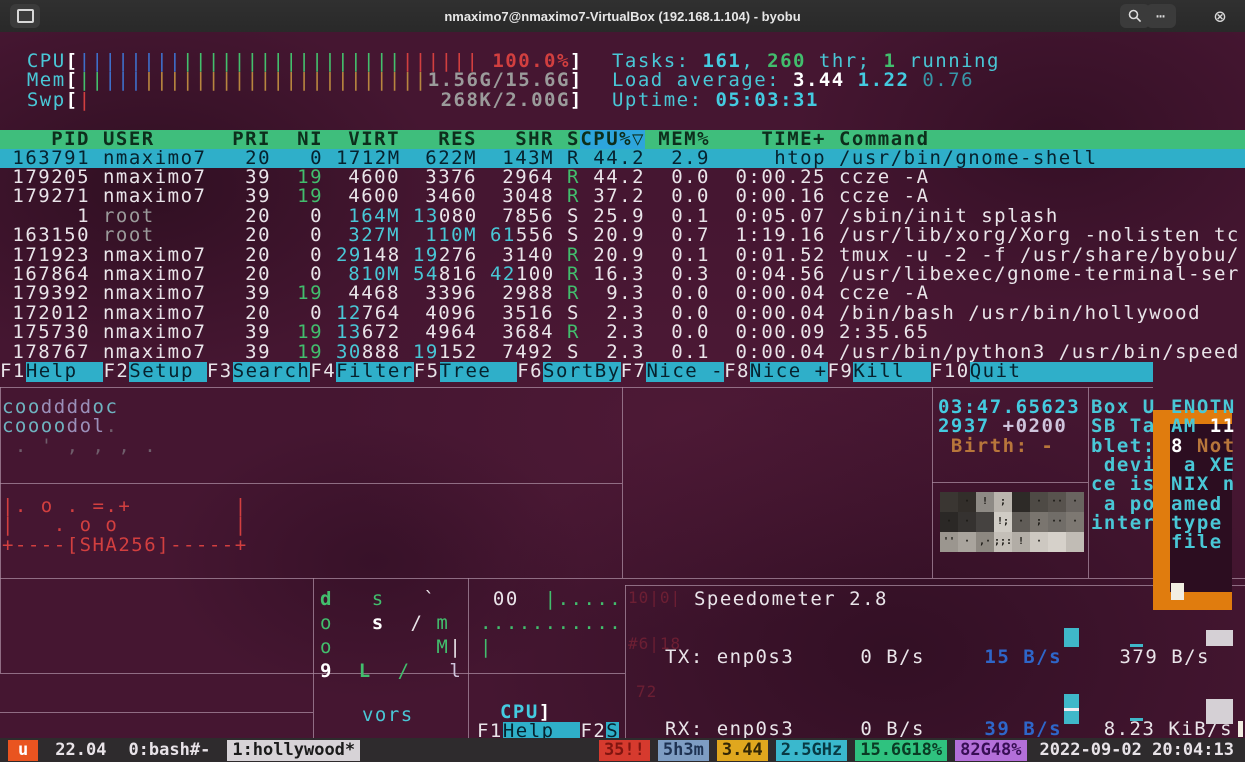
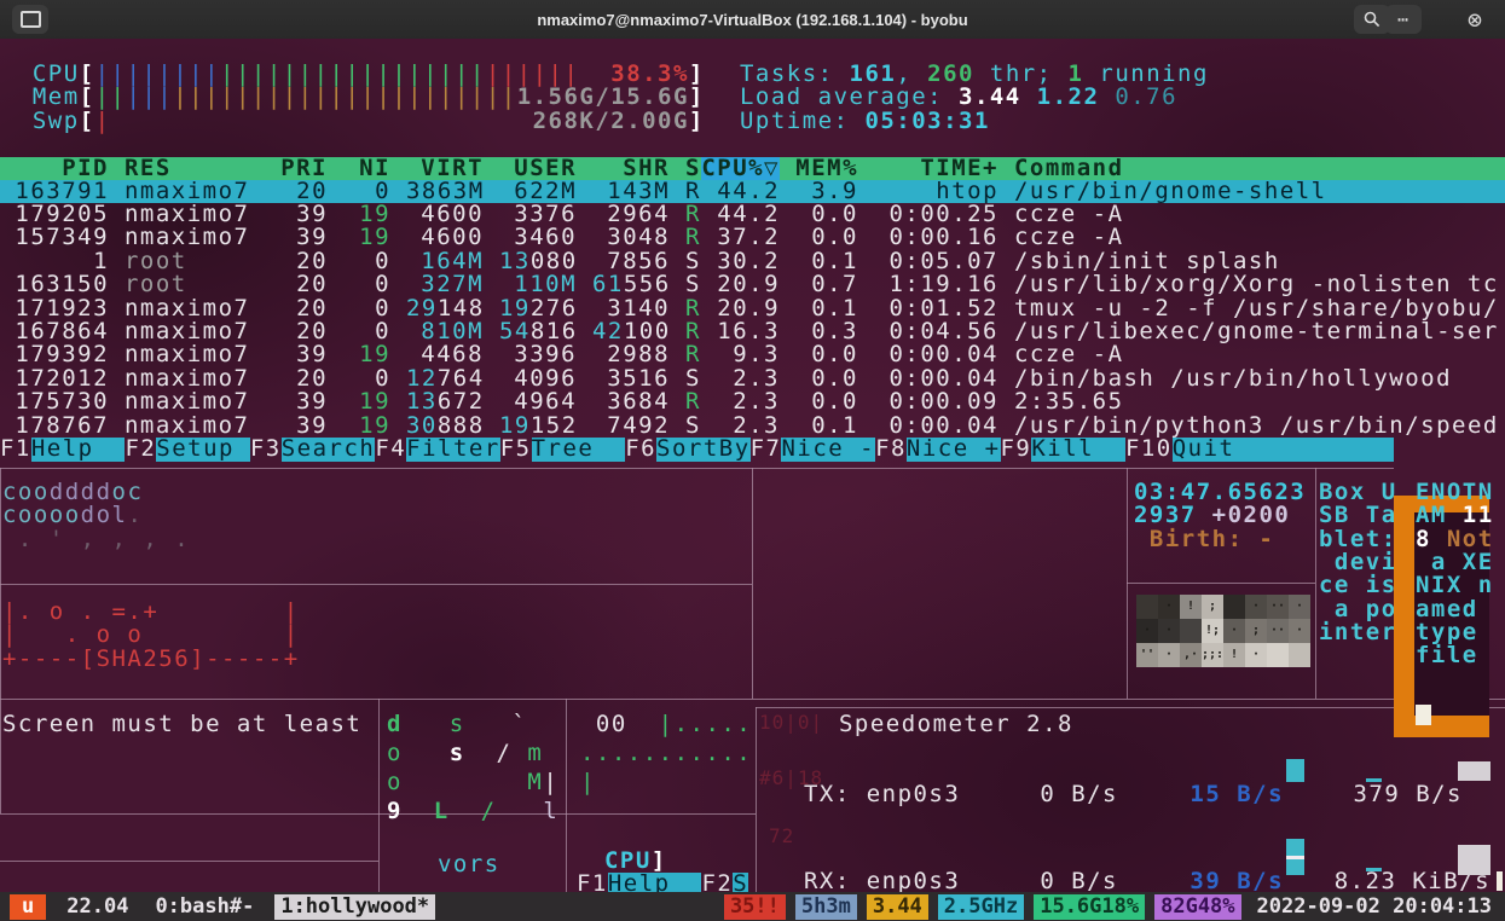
  nmaximo7@nmaximo7-VirtualBox (192.168.1.104) - byobu
  ⋯
  ⊗
- CPU[||||||||||||||||||||||||||||||| 100.0%]
+ CPU[||||||||||||||||||||||||||||||| 38.3%]
  Mem[|||||||||||||||||||||||||||1.56G/15.6G]
  Swp[| 268K/2.00G]
  Tasks: 161, 260 thr; 1 running
  Load average: 3.44 1.22 0.76
  Uptime: 05:03:31
  PID
- USER
+ RES
  PRI
  NI
  VIRT
- RES
+ USER
  SHR
  S
  CPU%▽
  MEM%
  TIME+
  Command
  163791
  nmaximo7
  20
  0
- 1712M
+ 3863M
  622M
  143M
  R
  44.2
- 2.9
+ 3.9
  htop
  /usr/bin/gnome-shell
  179205
  nmaximo7
  39
  19
  4600
  3376
  2964
  R
  44.2
  0.0
  0:00.25
  ccze -A
- 179271
+ 157349
  nmaximo7
  39
  19
  4600
  3460
  3048
  R
  37.2
  0.0
  0:00.16
  ccze -A
  1
  root
  20
  0
  164M
  13080
  7856
  S
- 25.9
+ 30.2
  0.1
  0:05.07
  /sbin/init splash
  163150
  root
  20
  0
  327M
  110M
  61556
  S
  20.9
  0.7
  1:19.16
  /usr/lib/xorg/Xorg -nolisten tc
  171923
  nmaximo7
  20
  0
  29148
  19276
  3140
  R
  20.9
  0.1
  0:01.52
  tmux -u -2 -f /usr/share/byobu/
  167864
  nmaximo7
  20
  0
  810M
  54816
  42100
  R
  16.3
  0.3
  0:04.56
  /usr/libexec/gnome-terminal-ser
  179392
  nmaximo7
  39
  19
  4468
  3396
  2988
  R
  9.3
  0.0
  0:00.04
  ccze -A
  172012
  nmaximo7
  20
  0
  12764
  4096
  3516
  S
  2.3
  0.0
  0:00.04
  /bin/bash /usr/bin/hollywood
  175730
  nmaximo7
  39
  19
  13672
  4964
  3684
  R
  2.3
  0.0
  0:00.09
  2:35.65
  178767
  nmaximo7
  39
  19
  30888
  19152
  7492
  S
  2.3
  0.1
  0:00.04
  /usr/bin/python3 /usr/bin/speed
  F1
  Help
  F2
  Setup
  F3
  Search
  F4
  Filter
  F5
  Tree
  F6
  SortBy
  F7
  Nice -
  F8
  Nice +
  F9
  Kill
  F10
  Quit
  cooddddoc
  coooodol.
  . ' , , , .
  |. o . =.+ |
  | . o o |
  +----[SHA256]-----+
  03:47.65623
  2937 +0200
  Birth: -
  !
  ;
  ·
  ··
  ·
  !;
  ·
  ;
  ··
  ·
  ''
  ·
  ,·
  ;;:
  !
  ·
  Box U
  SB Ta
  blet:
  devi
  ce is
  a po
  inter
  ENOTN
  AM 11
  8 Not
  a XE
  NIX n
  amed
  type
  file
+ Screen must be at least
  d s `
  o s / m
  o M|
  9 L / l
  00 |.....
  ...........
  |
  vors
  CPU]
  F1
  Help
  F2
  S
  Speedometer 2.8
  TX: enp0s3
  0 B/s
  15 B/s
  379 B/s
  RX: enp0s3
  0 B/s
  39 B/s
  8.23 KiB/s
  10|0|
  #6|18
  72
  u
  22.04
  0:bash#-
  1:hollywood*
  35!!
  5h3m
  3.44
  2.5GHz
  15.6G18%
  82G48%
  2022-09-02 20:04:13
